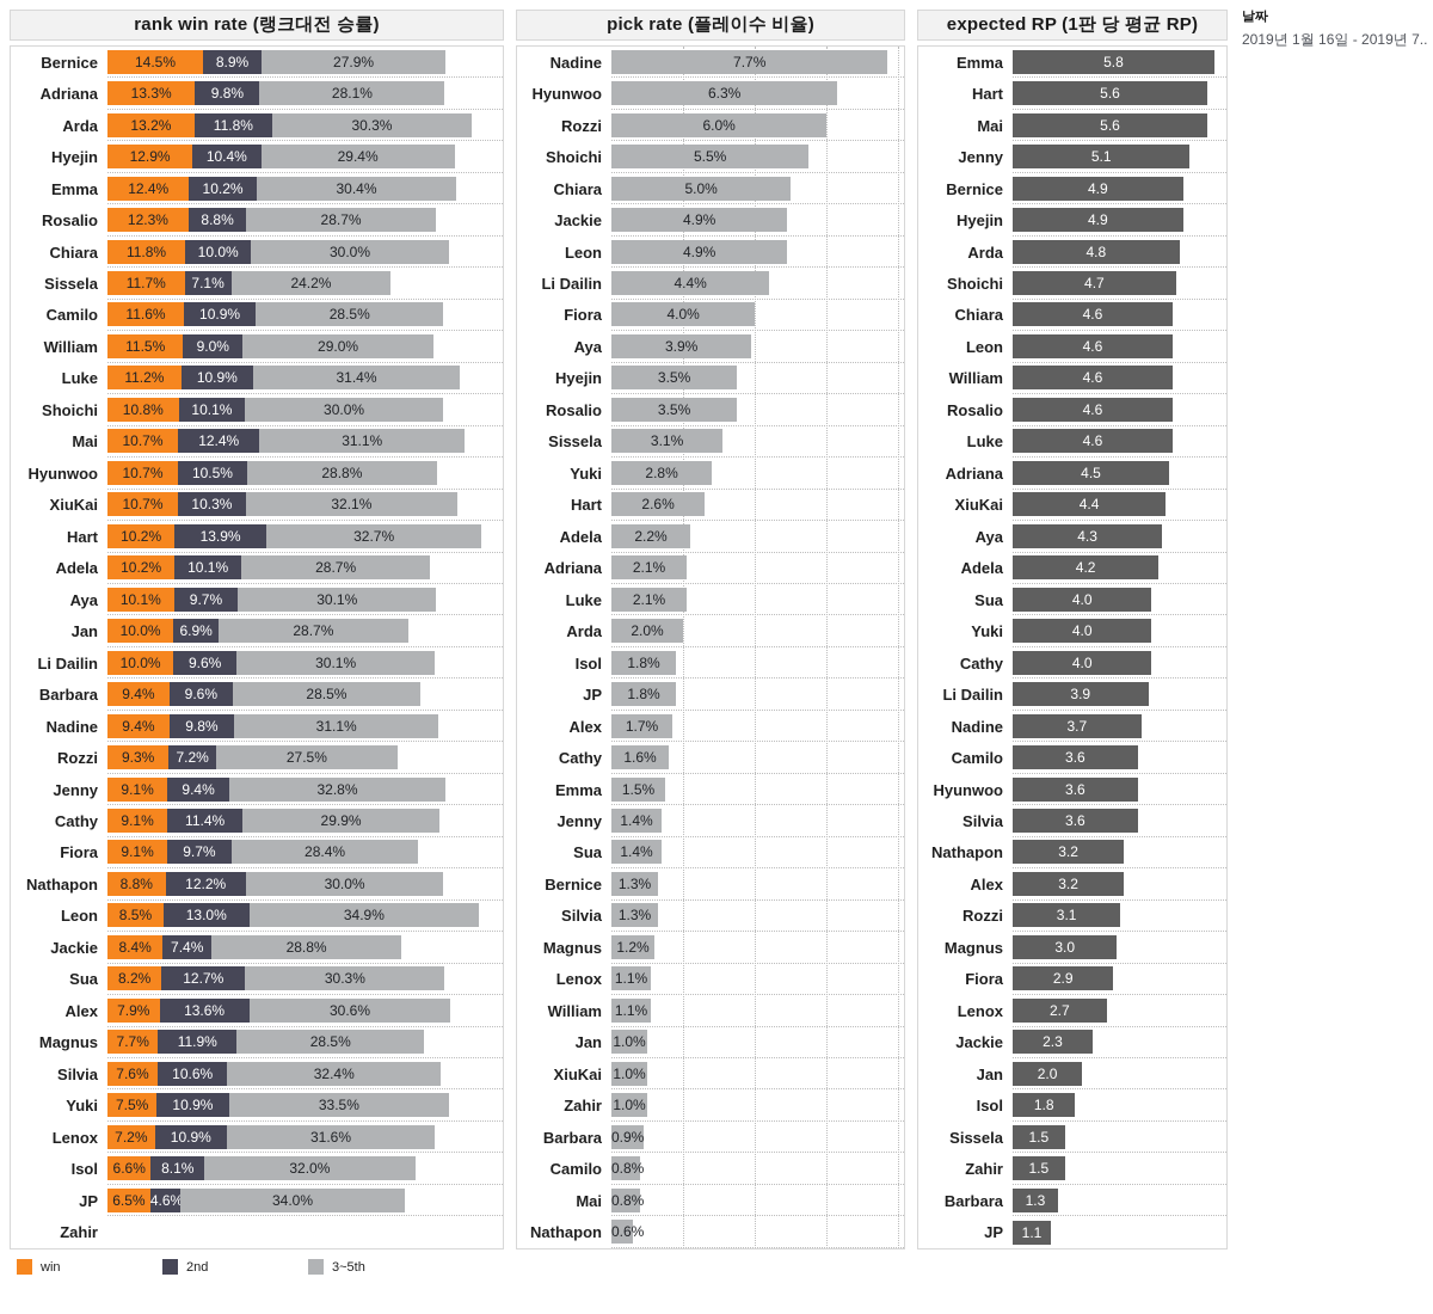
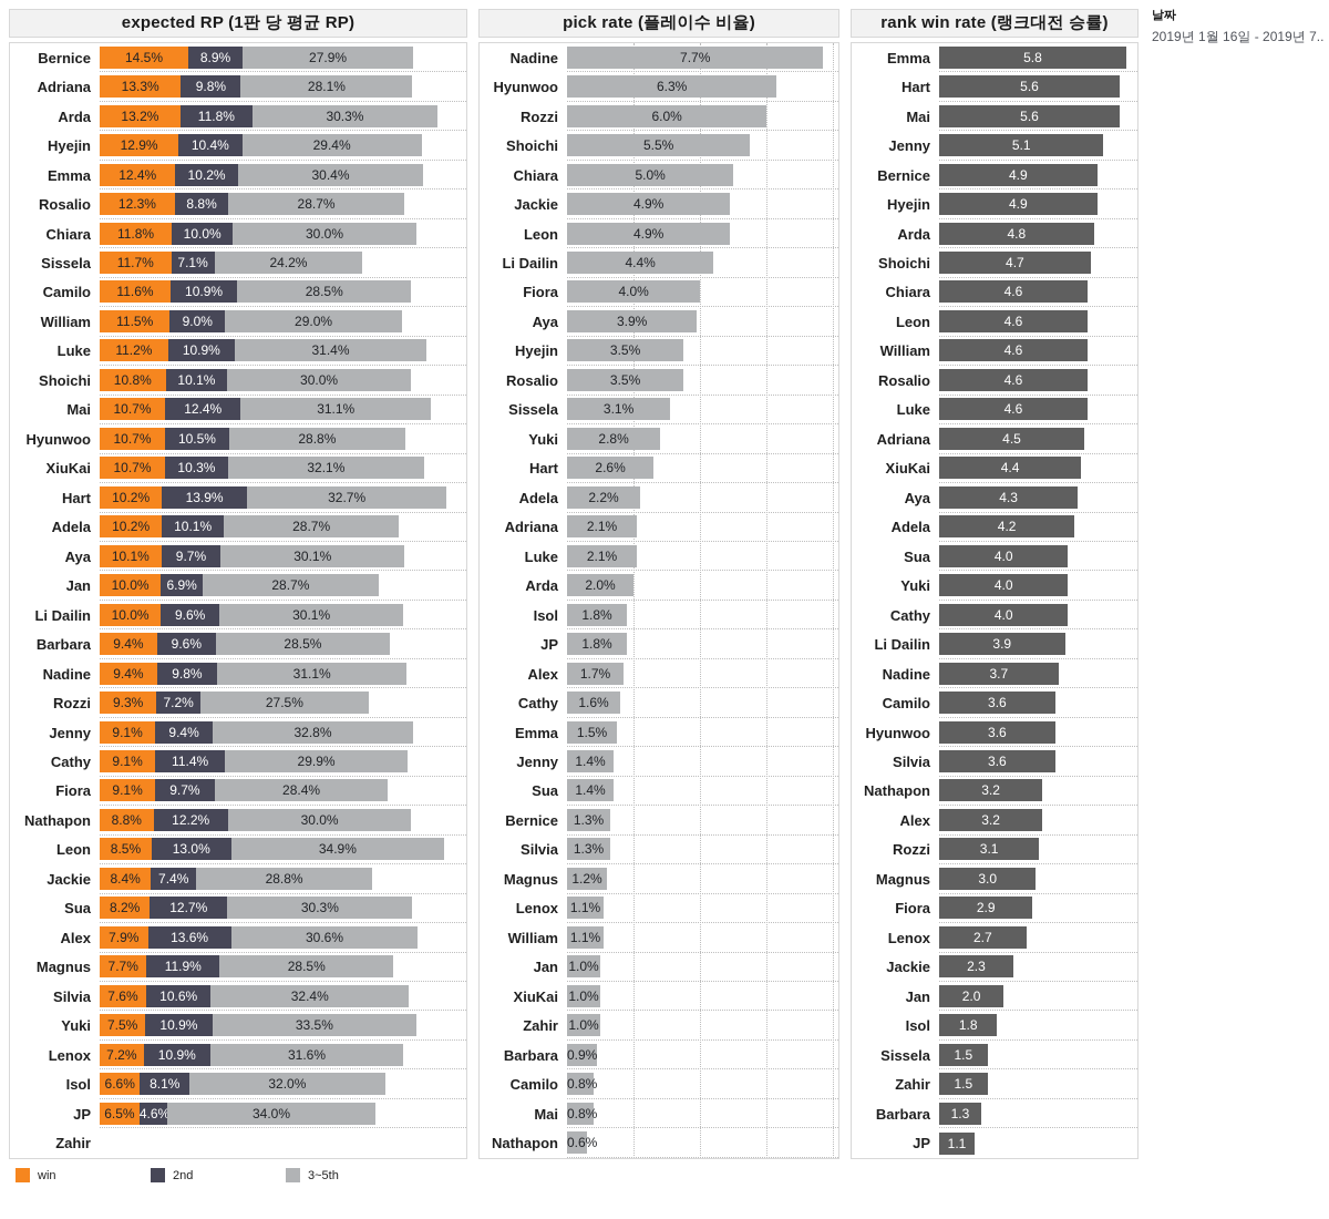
- rank win rate (랭크대전 승률)
+ expected RP (1판 당 평균 RP)
  Bernice
  14.5%
  8.9%
  27.9%
  Adriana
  13.3%
  9.8%
  28.1%
  Arda
  13.2%
  11.8%
  30.3%
  Hyejin
  12.9%
  10.4%
  29.4%
  Emma
  12.4%
  10.2%
  30.4%
  Rosalio
  12.3%
  8.8%
  28.7%
  Chiara
  11.8%
  10.0%
  30.0%
  Sissela
  11.7%
  7.1%
  24.2%
  Camilo
  11.6%
  10.9%
  28.5%
  William
  11.5%
  9.0%
  29.0%
  Luke
  11.2%
  10.9%
  31.4%
  Shoichi
  10.8%
  10.1%
  30.0%
  Mai
  10.7%
  12.4%
  31.1%
  Hyunwoo
  10.7%
  10.5%
  28.8%
  XiuKai
  10.7%
  10.3%
  32.1%
  Hart
  10.2%
  13.9%
  32.7%
  Adela
  10.2%
  10.1%
  28.7%
  Aya
  10.1%
  9.7%
  30.1%
  Jan
  10.0%
  6.9%
  28.7%
  Li Dailin
  10.0%
  9.6%
  30.1%
  Barbara
  9.4%
  9.6%
  28.5%
  Nadine
  9.4%
  9.8%
  31.1%
  Rozzi
  9.3%
  7.2%
  27.5%
  Jenny
  9.1%
  9.4%
  32.8%
  Cathy
  9.1%
  11.4%
  29.9%
  Fiora
  9.1%
  9.7%
  28.4%
  Nathapon
  8.8%
  12.2%
  30.0%
  Leon
  8.5%
  13.0%
  34.9%
  Jackie
  8.4%
  7.4%
  28.8%
  Sua
  8.2%
  12.7%
  30.3%
  Alex
  7.9%
  13.6%
  30.6%
  Magnus
  7.7%
  11.9%
  28.5%
  Silvia
  7.6%
  10.6%
  32.4%
  Yuki
  7.5%
  10.9%
  33.5%
  Lenox
  7.2%
  10.9%
  31.6%
  Isol
  6.6%
  8.1%
  32.0%
  JP
  6.5%
  4.6%
  34.0%
  Zahir
  pick rate (플레이수 비율)
  Nadine
  7.7%
  Hyunwoo
  6.3%
  Rozzi
  6.0%
  Shoichi
  5.5%
  Chiara
  5.0%
  Jackie
  4.9%
  Leon
  4.9%
  Li Dailin
  4.4%
  Fiora
  4.0%
  Aya
  3.9%
  Hyejin
  3.5%
  Rosalio
  3.5%
  Sissela
  3.1%
  Yuki
  2.8%
  Hart
  2.6%
  Adela
  2.2%
  Adriana
  2.1%
  Luke
  2.1%
  Arda
  2.0%
  Isol
  1.8%
  JP
  1.8%
  Alex
  1.7%
  Cathy
  1.6%
  Emma
  1.5%
  Jenny
  1.4%
  Sua
  1.4%
  Bernice
  1.3%
  Silvia
  1.3%
  Magnus
  1.2%
  Lenox
  1.1%
  William
  1.1%
  Jan
  1.0%
  XiuKai
  1.0%
  Zahir
  1.0%
  Barbara
  0.9%
  Camilo
  0.8%
  Mai
  0.8%
  Nathapon
  0.6%
- expected RP (1판 당 평균 RP)
+ rank win rate (랭크대전 승률)
  Emma
  5.8
  Hart
  5.6
  Mai
  5.6
  Jenny
  5.1
  Bernice
  4.9
  Hyejin
  4.9
  Arda
  4.8
  Shoichi
  4.7
  Chiara
  4.6
  Leon
  4.6
  William
  4.6
  Rosalio
  4.6
  Luke
  4.6
  Adriana
  4.5
  XiuKai
  4.4
  Aya
  4.3
  Adela
  4.2
  Sua
  4.0
  Yuki
  4.0
  Cathy
  4.0
  Li Dailin
  3.9
  Nadine
  3.7
  Camilo
  3.6
  Hyunwoo
  3.6
  Silvia
  3.6
  Nathapon
  3.2
  Alex
  3.2
  Rozzi
  3.1
  Magnus
  3.0
  Fiora
  2.9
  Lenox
  2.7
  Jackie
  2.3
  Jan
  2.0
  Isol
  1.8
  Sissela
  1.5
  Zahir
  1.5
  Barbara
  1.3
  JP
  1.1
  날짜
  2019년 1월 16일 - 2019년 7..
  win
  2nd
  3~5th
